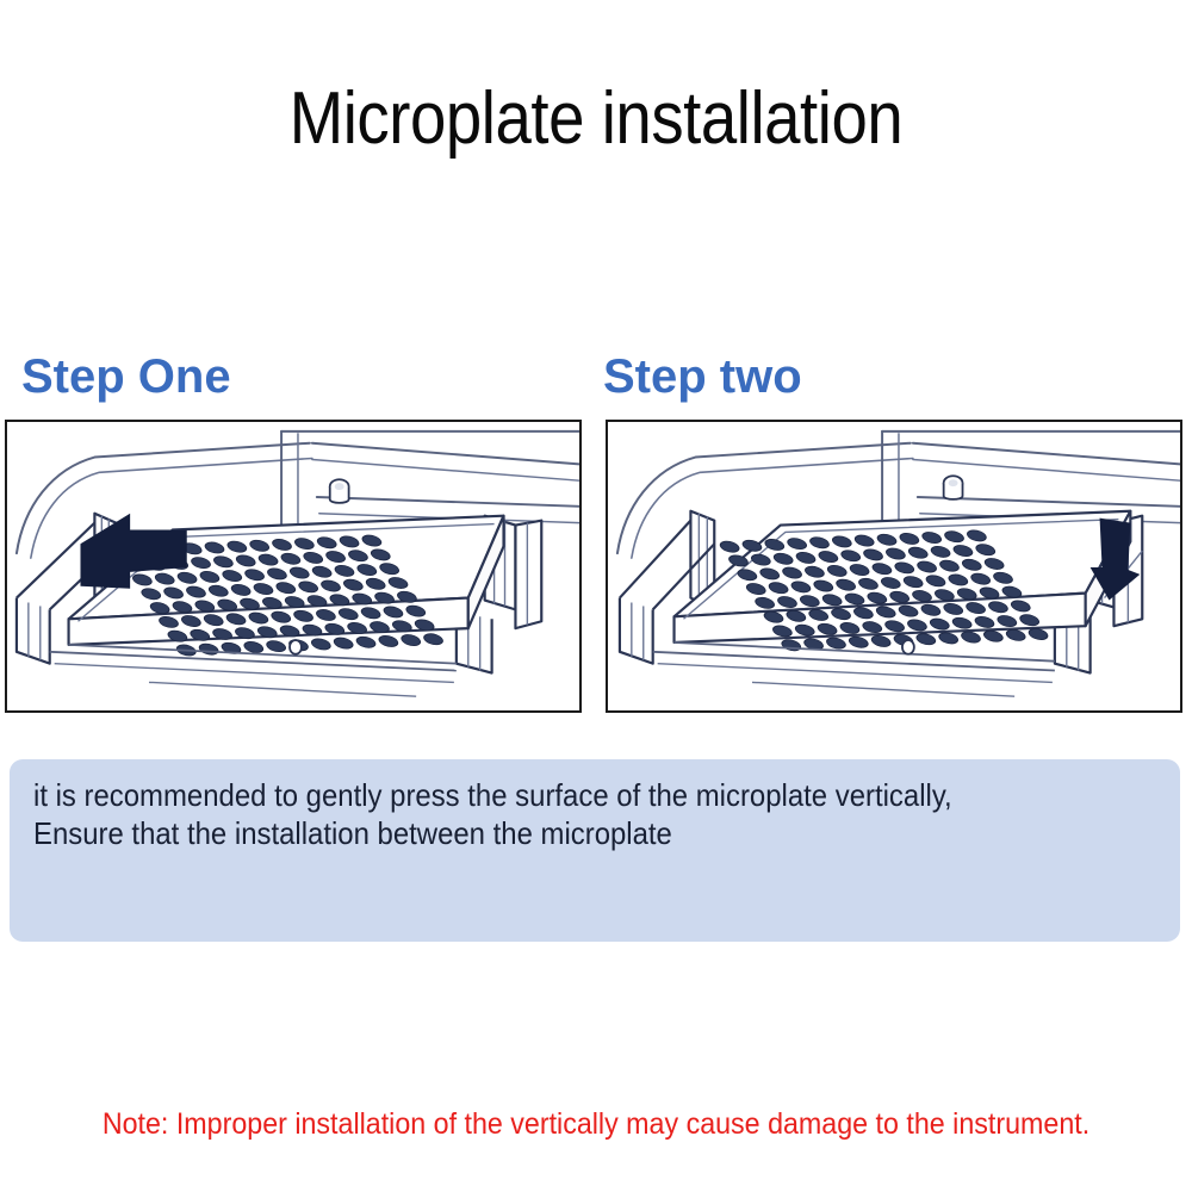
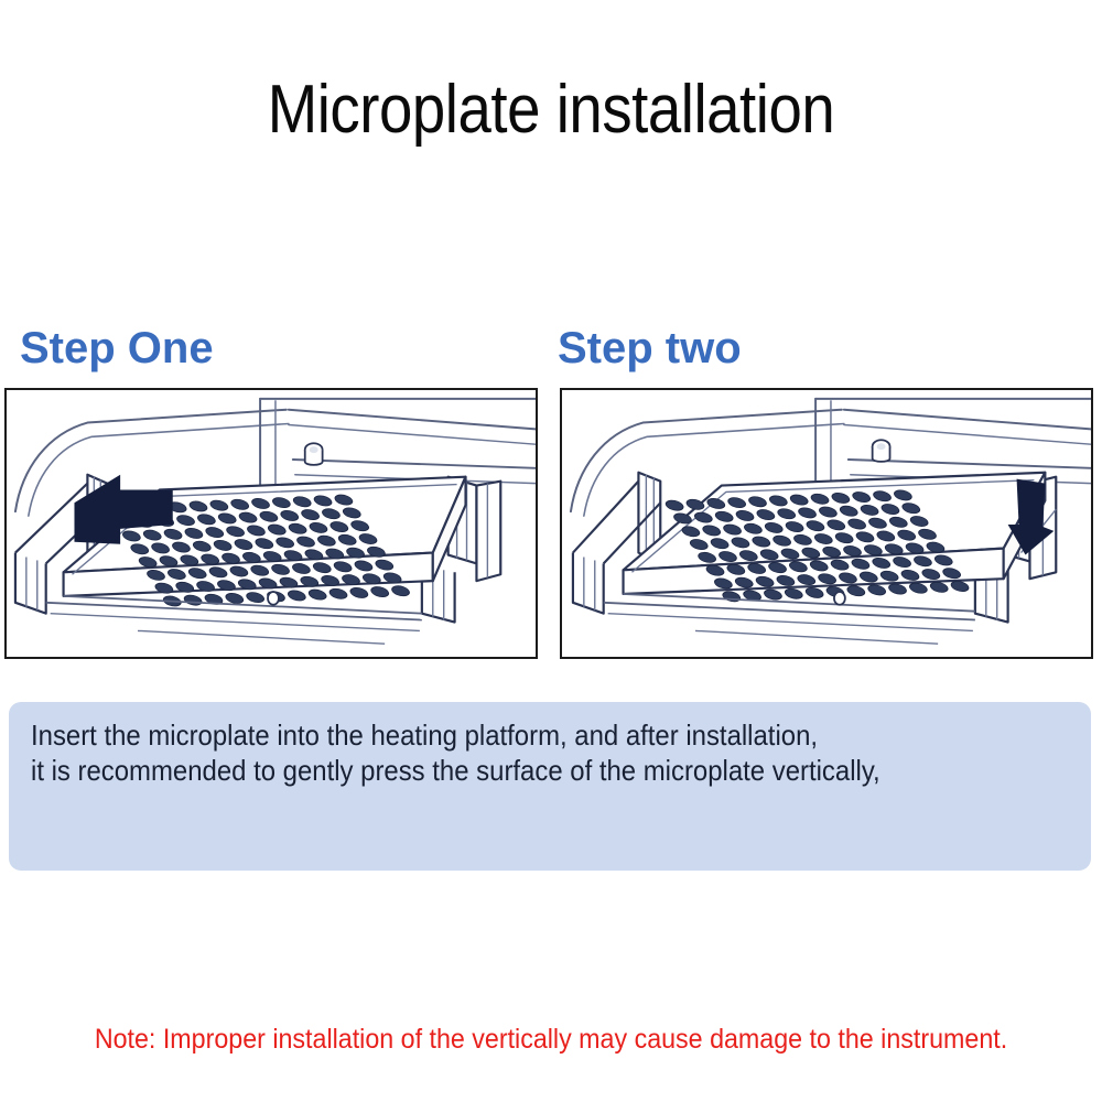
  Microplate installation
  Step One
  Step two
+ Insert the microplate into the heating platform, and after installation,
  it is recommended to gently press the surface of the microplate vertically,
- Ensure that the installation between the microplate
  Note: Improper installation of the vertically may cause damage to the instrument.
